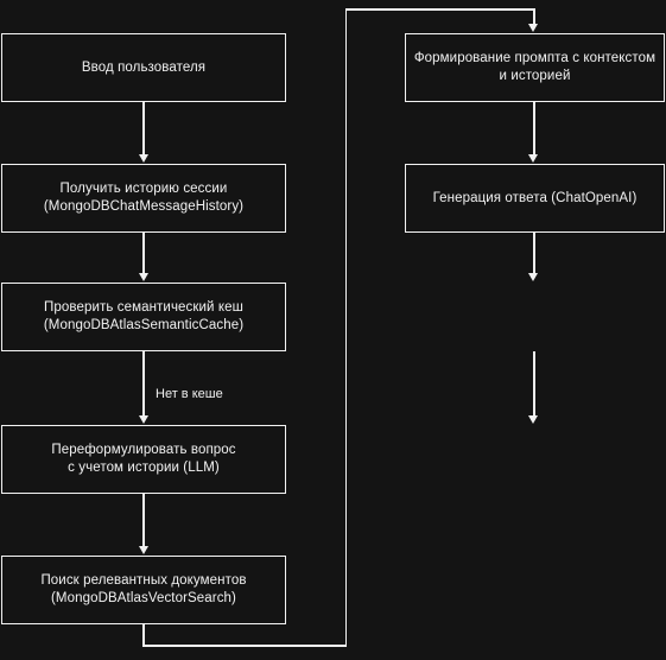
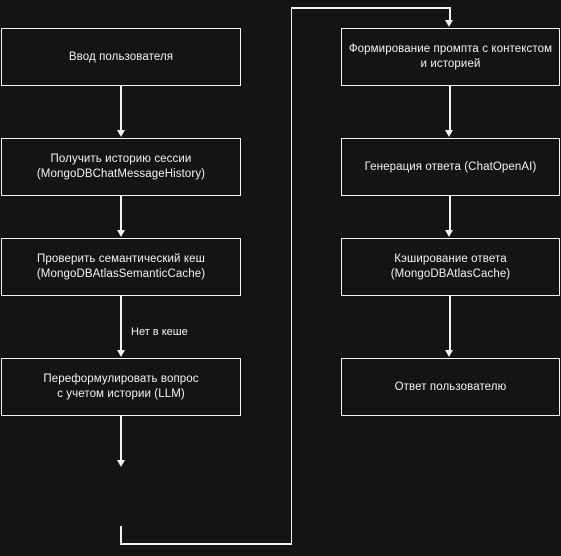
  Ввод пользователя
  Получить историю сессии
  (MongoDBChatMessageHistory)
  Проверить семантический кеш
  (MongoDBAtlasSemanticCache)
  Переформулировать вопрос
  с учетом истории (LLM)
- Поиск релевантных документов
- (MongoDBAtlasVectorSearch)
  Формирование промпта с контекстом
  и историей
  Генерация ответа (ChatOpenAI)
+ Кэширование ответа
+ (MongoDBAtlasCache)
+ Ответ пользователю
  Нет в кеше
